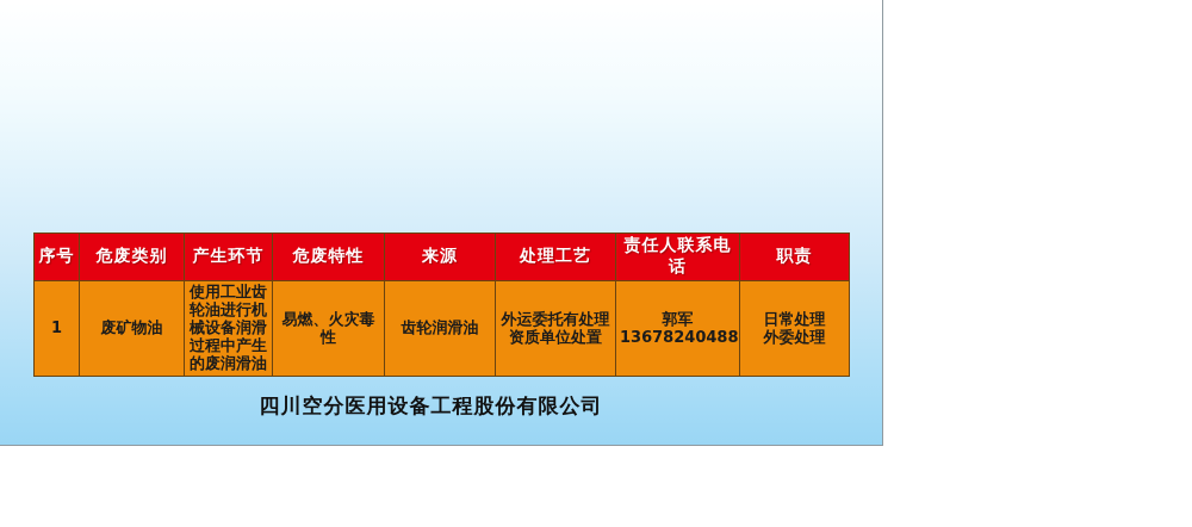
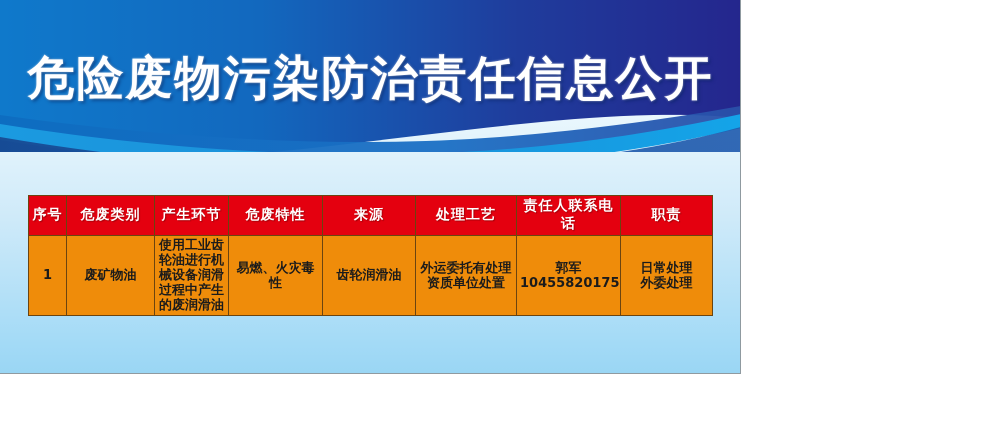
+ 危险废物污染防治责任信息公开
  序号	危废类别	产生环节	危废特性	来源	处理工艺	责任人联系电话	职责
- 1	废矿物油	使用工业齿轮油进行机械设备润滑过程中产生的废润滑油	易燃、火灾毒性	齿轮润滑油	外运委托有处理资质单位处置	郭军 13678240488	日常处理 外委处理
+ 1	废矿物油	使用工业齿轮油进行机械设备润滑过程中产生的废润滑油	易燃、火灾毒性	齿轮润滑油	外运委托有处理资质单位处置	郭军 10455820175	日常处理 外委处理
- 四川空分医用设备工程股份有限公司
